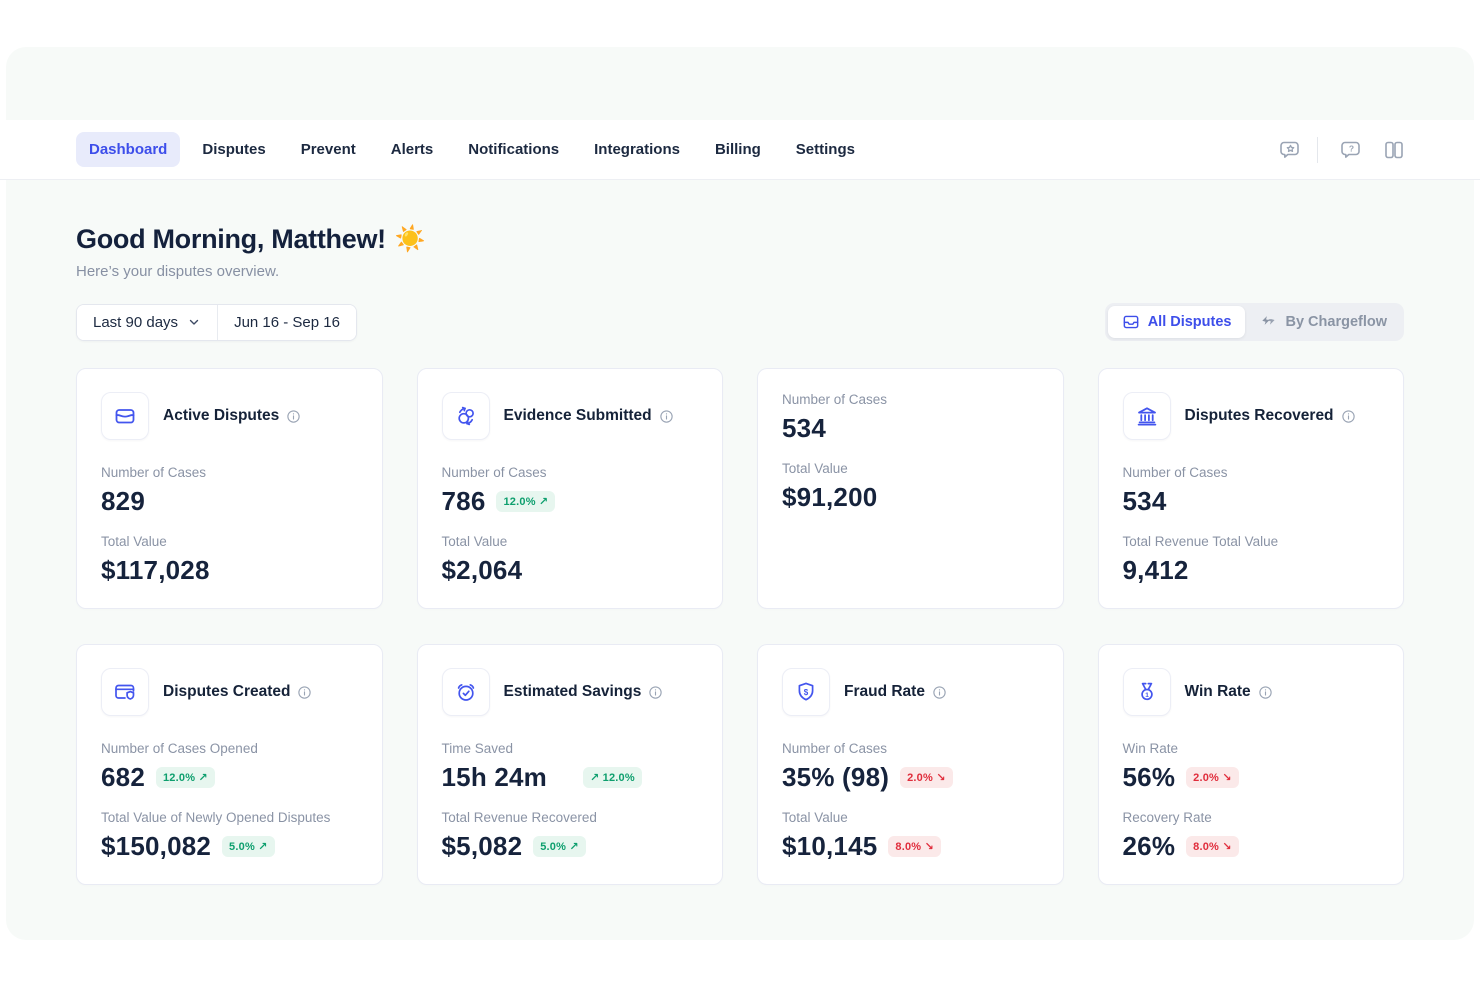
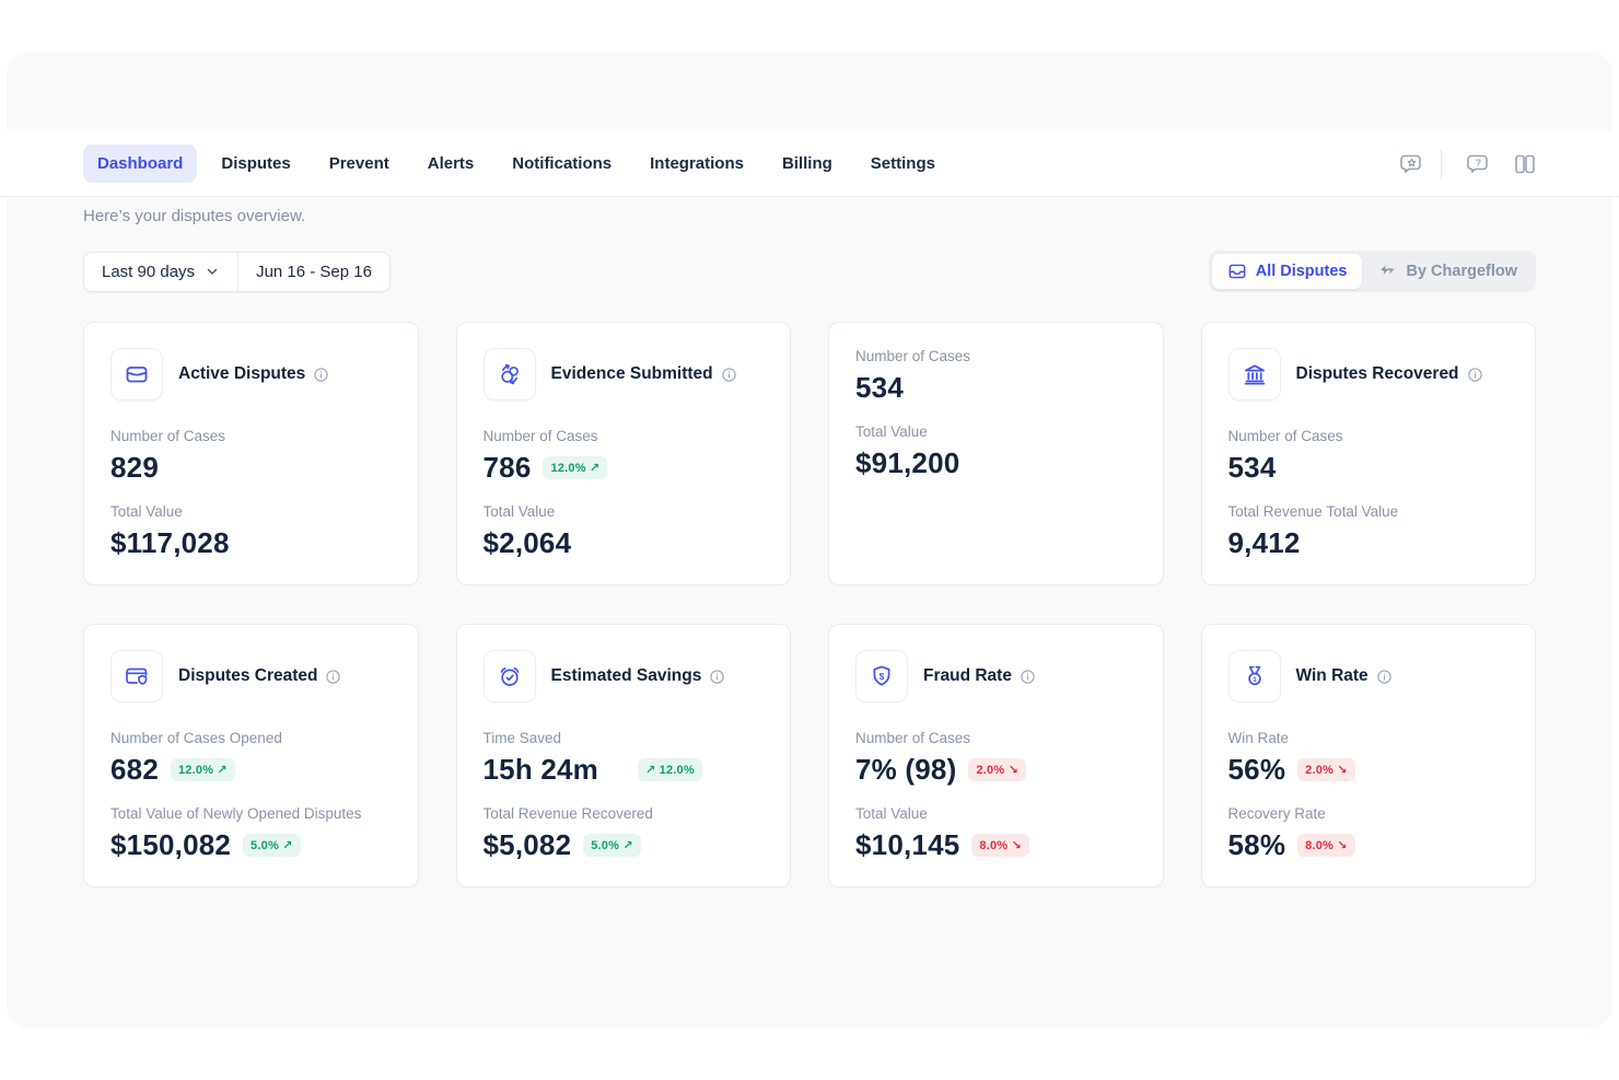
  Dashboard
  Disputes
  Prevent
  Alerts
  Notifications
  Integrations
  Billing
  Settings
  ?
- Good Morning, Matthew!
- ☀️
  Here’s your disputes overview.
  Last 90 days
  Jun 16 - Sep 16
  All Disputes
  By Chargeflow
  Active Disputes
  Number of Cases
  829
  Total Value
  $117,028
  Evidence Submitted
  Number of Cases
  786
  12.0% ↗
  Total Value
  $2,064
  Number of Cases
  534
  Total Value
  $91,200
  Disputes Recovered
  Number of Cases
  534
  Total Revenue Total Value
  9,412
  Disputes Created
  Number of Cases Opened
  682
  12.0% ↗
  Total Value of Newly Opened Disputes
  $150,082
  5.0% ↗
  Estimated Savings
  Time Saved
  15h 24m
  ↗ 12.0%
  Total Revenue Recovered
  $5,082
  5.0% ↗
  $
  Fraud Rate
  Number of Cases
- 35% (98)
+ 7% (98)
  2.0% ↘
  Total Value
  $10,145
  8.0% ↘
  Win Rate
  Win Rate
  56%
  2.0% ↘
  Recovery Rate
- 26%
+ 58%
  8.0% ↘
